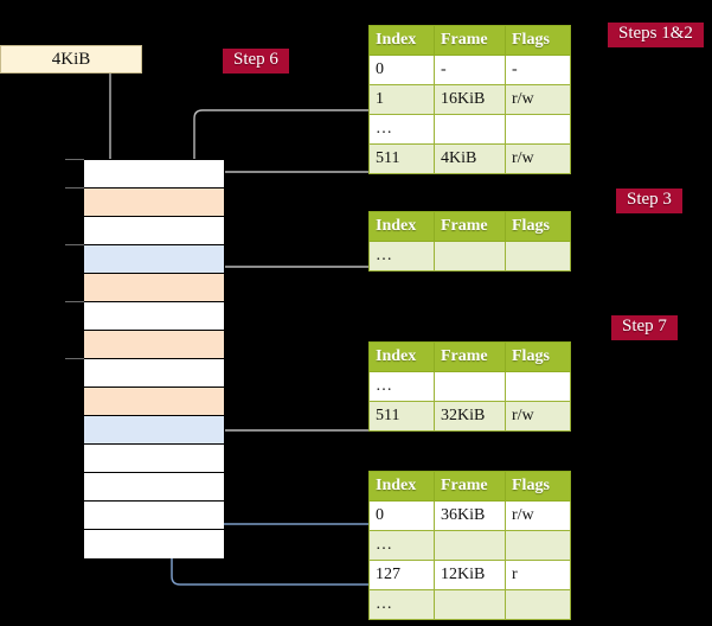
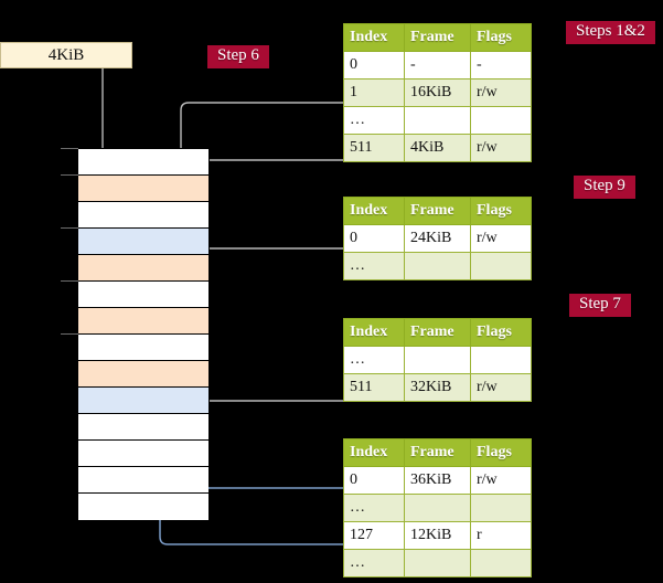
  4KiB
  Step 6
  Steps 1&2
- Step 3
+ Step 9
  Step 7
  Index	Frame	Flags
  0	-	-
  1	16KiB	r/w
  …
  511	4KiB	r/w
  Index	Frame	Flags
+ 0	24KiB	r/w
  …
  Index	Frame	Flags
  …
  511	32KiB	r/w
  Index	Frame	Flags
  0	36KiB	r/w
  …
  127	12KiB	r
  …
